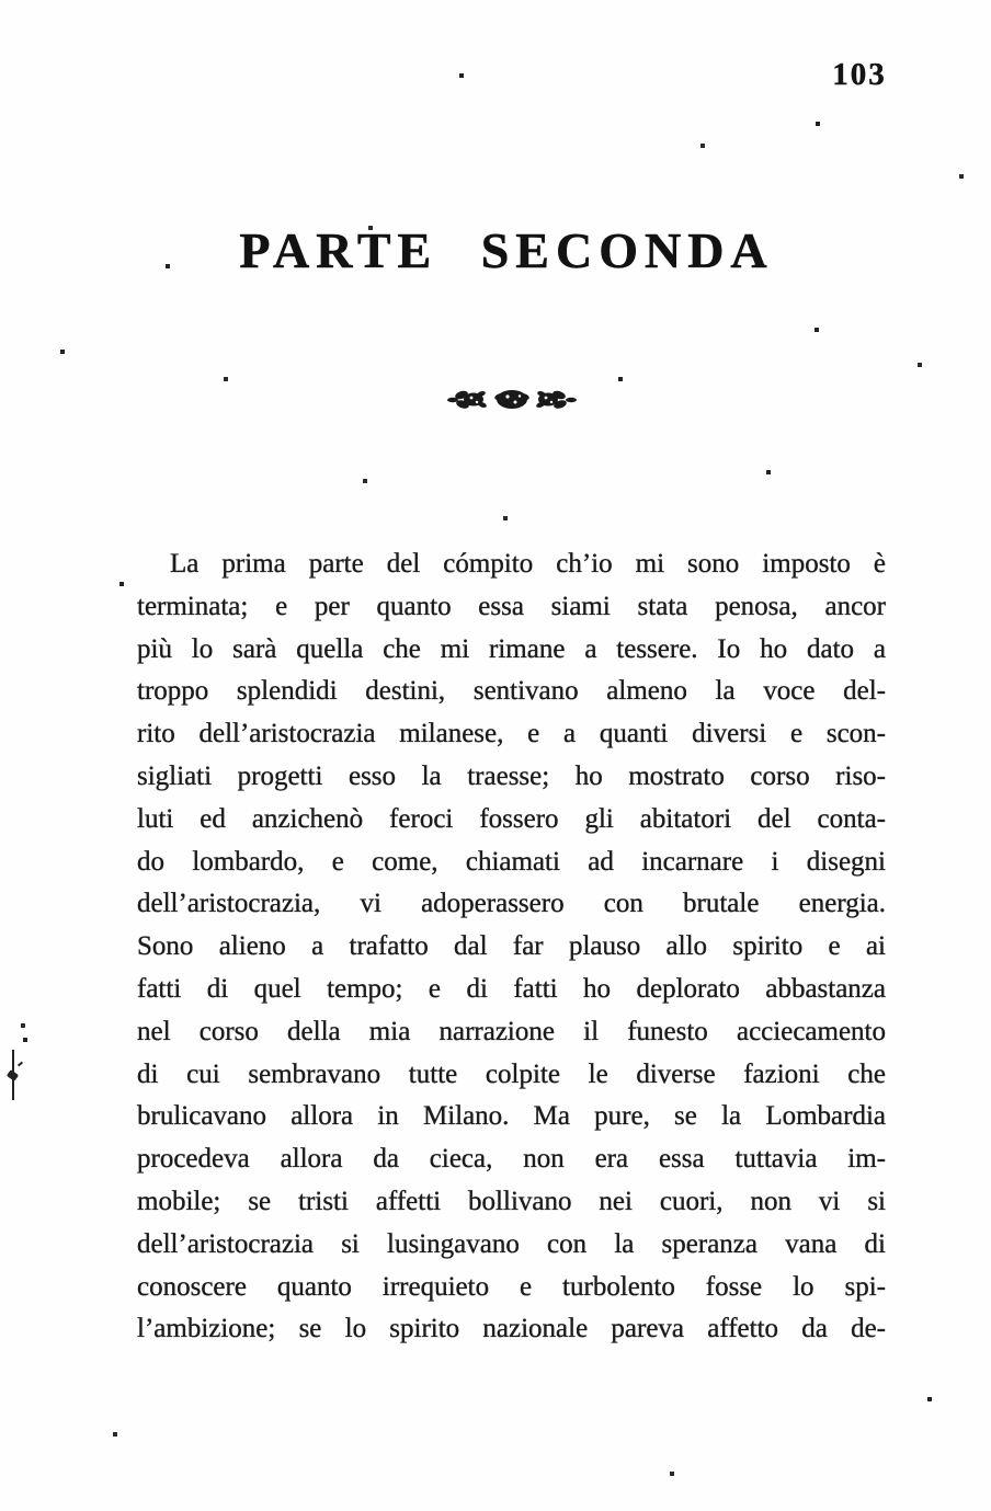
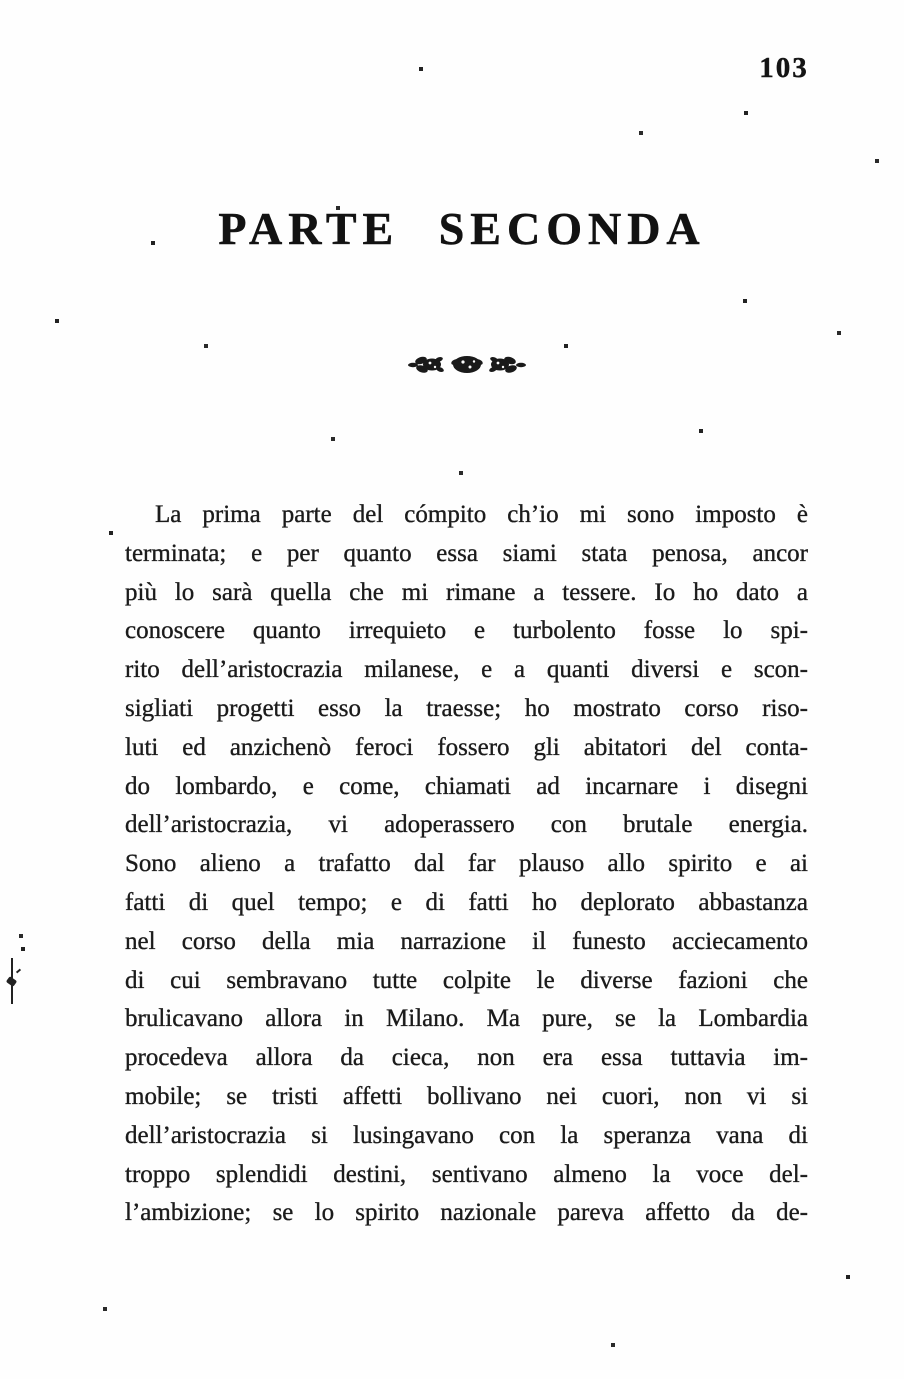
  103
  PARTE SECONDA
  La prima parte del cómpito ch’io mi sono imposto è
  terminata; e per quanto essa siami stata penosa, ancor
  più lo sarà quella che mi rimane a tessere. Io ho dato a
- troppo splendidi destini, sentivano almeno la voce del-
+ conoscere quanto irrequieto e turbolento fosse lo spi-
  rito dell’aristocrazia milanese, e a quanti diversi e scon-
  sigliati progetti esso la traesse; ho mostrato corso riso-
  luti ed anzichenò feroci fossero gli abitatori del conta-
  do lombardo, e come, chiamati ad incarnare i disegni
  dell’aristocrazia, vi adoperassero con brutale energia.
  Sono alieno a trafatto dal far plauso allo spirito e ai
  fatti di quel tempo; e di fatti ho deplorato abbastanza
  nel corso della mia narrazione il funesto acciecamento
  di cui sembravano tutte colpite le diverse fazioni che
  brulicavano allora in Milano. Ma pure, se la Lombardia
  procedeva allora da cieca, non era essa tuttavia im-
  mobile; se tristi affetti bollivano nei cuori, non vi si
  dell’aristocrazia si lusingavano con la speranza vana di
- conoscere quanto irrequieto e turbolento fosse lo spi-
+ troppo splendidi destini, sentivano almeno la voce del-
  l’ambizione; se lo spirito nazionale pareva affetto da de-
